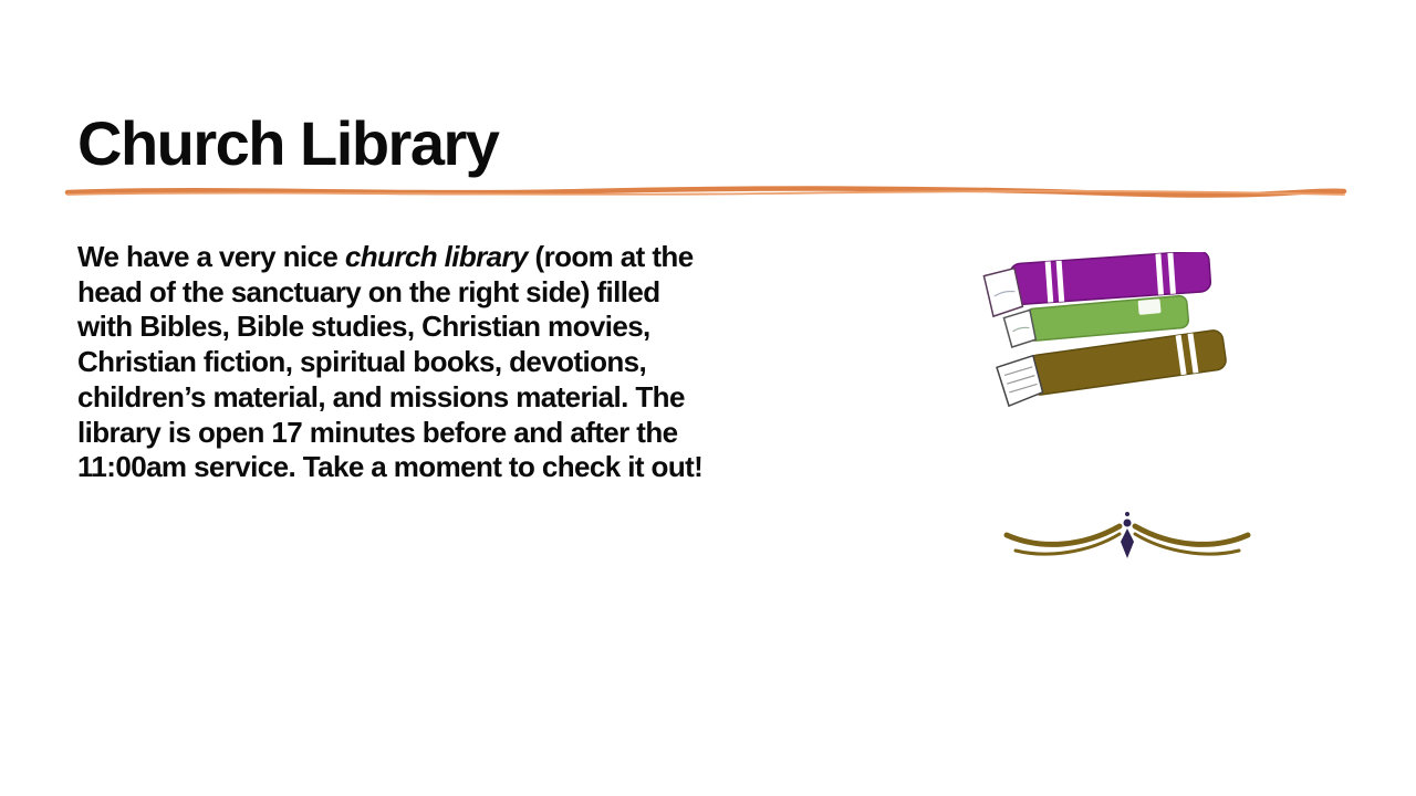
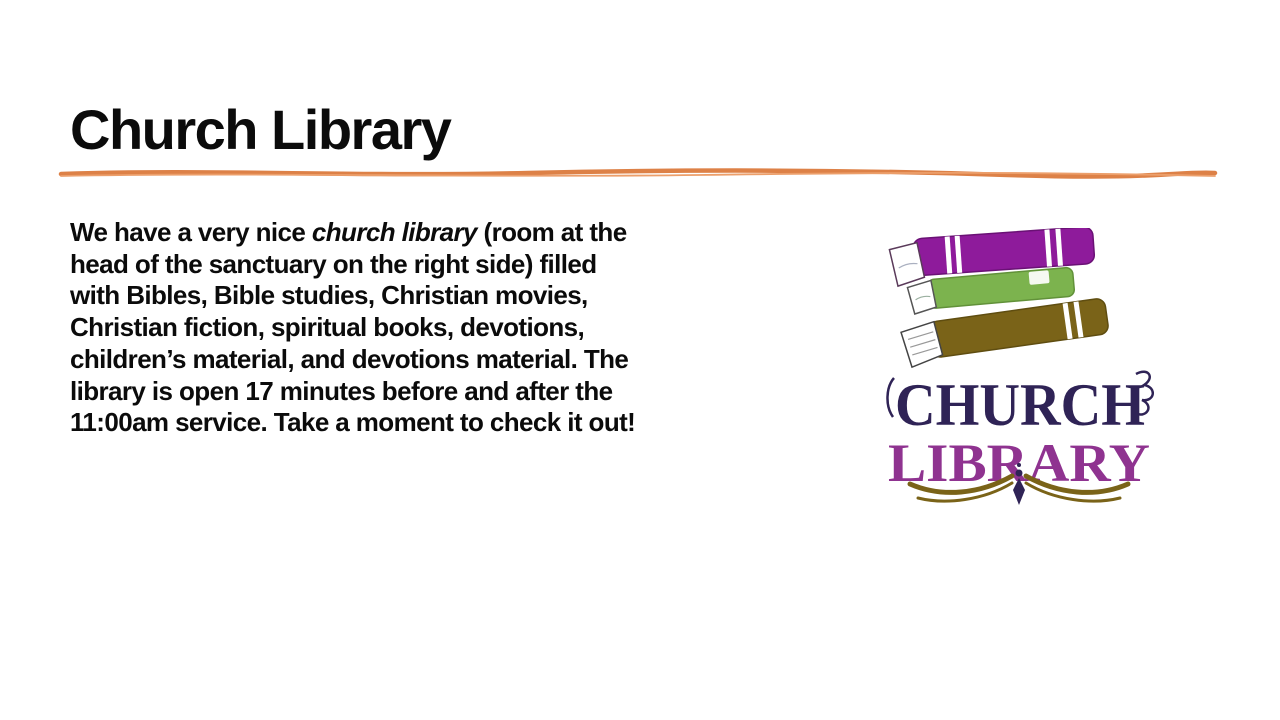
  Church Library
  We have a very nice church library (room at the
  head of the sanctuary on the right side) filled
  with Bibles, Bible studies, Christian movies,
  Christian fiction, spiritual books, devotions,
- children’s material, and missions material. The
+ children’s material, and devotions material. The
  library is open 17 minutes before and after the
  11:00am service. Take a moment to check it out!
+ CHURCH
+ LIBRARY
